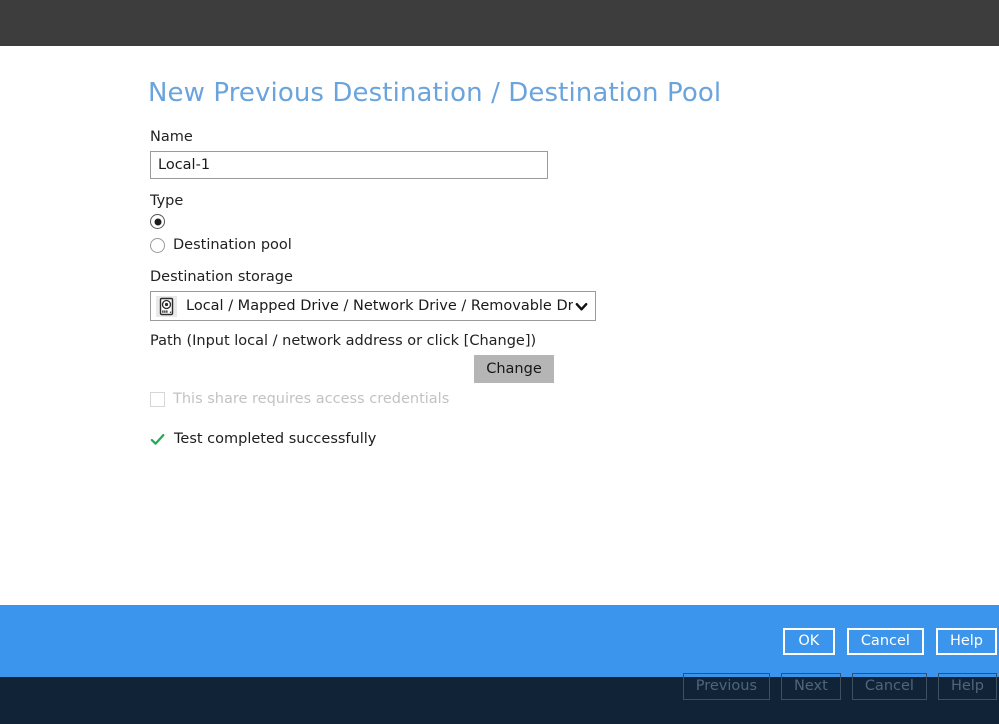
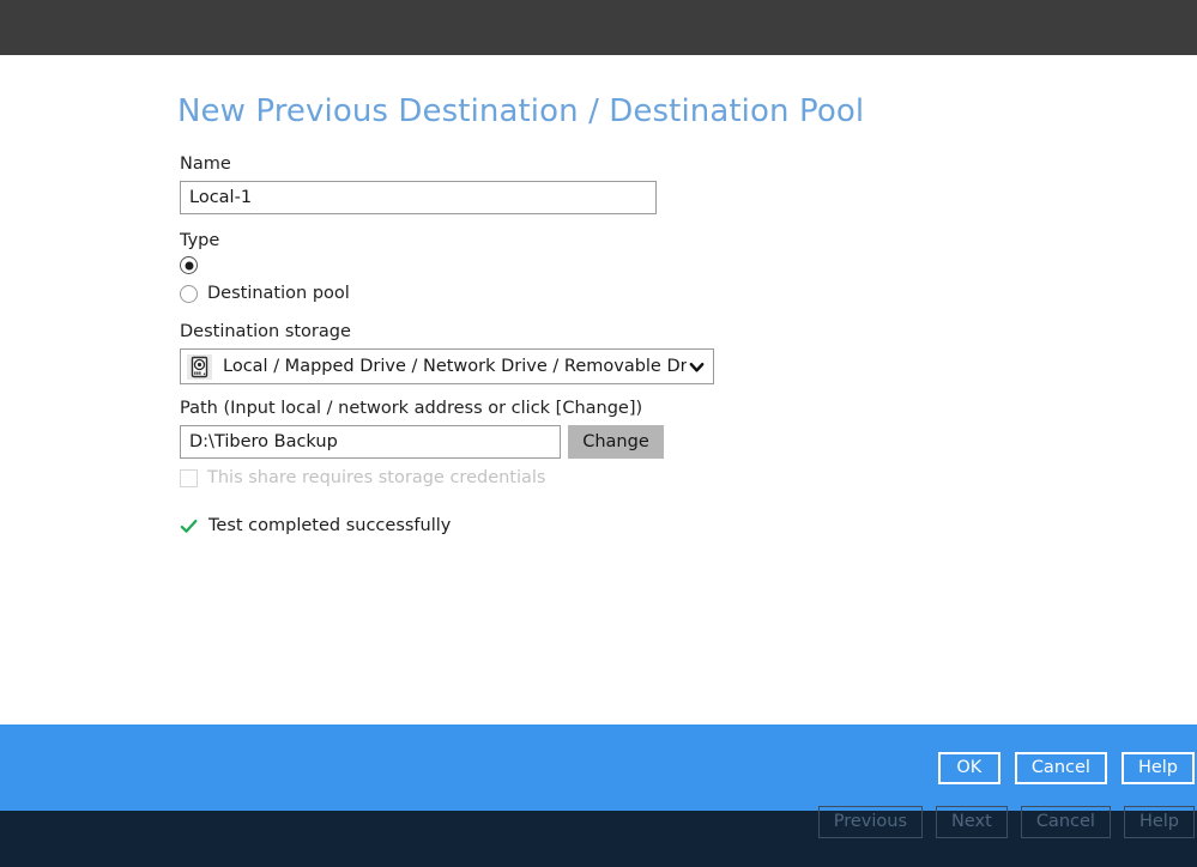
  New Previous Destination / Destination Pool
  Name
  Local-1
  Type
  Destination pool
  Destination storage
  Local / Mapped Drive / Network Drive / Removable Dr
  Path (Input local / network address or click [Change])
+ D:\Tibero Backup
  Change
- This share requires access credentials
+ This share requires storage credentials
  Test completed successfully
  OK
  Cancel
  Help
  Previous
  Next
  Cancel
  Help
